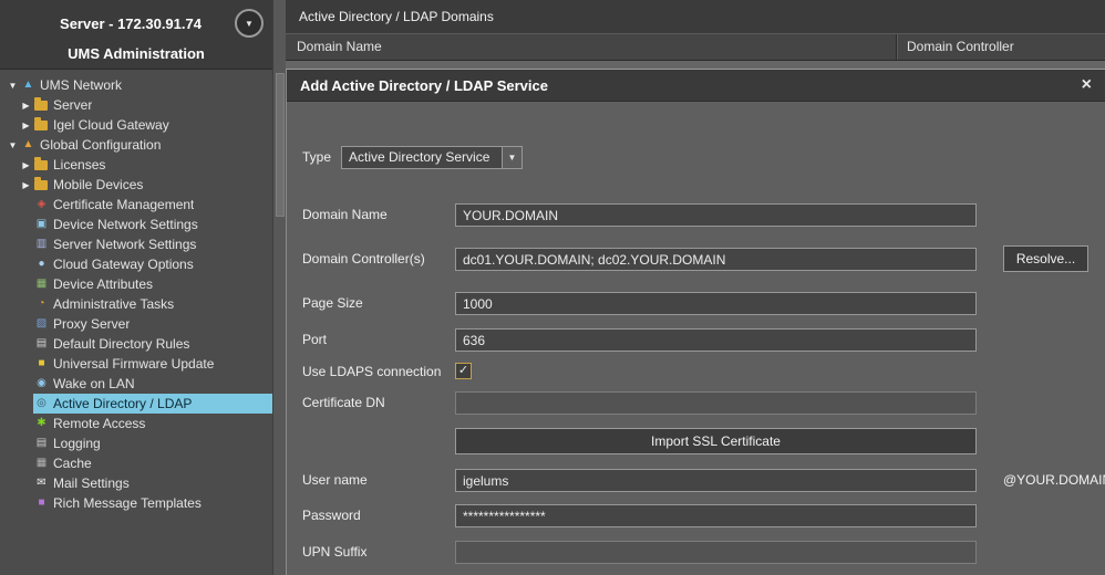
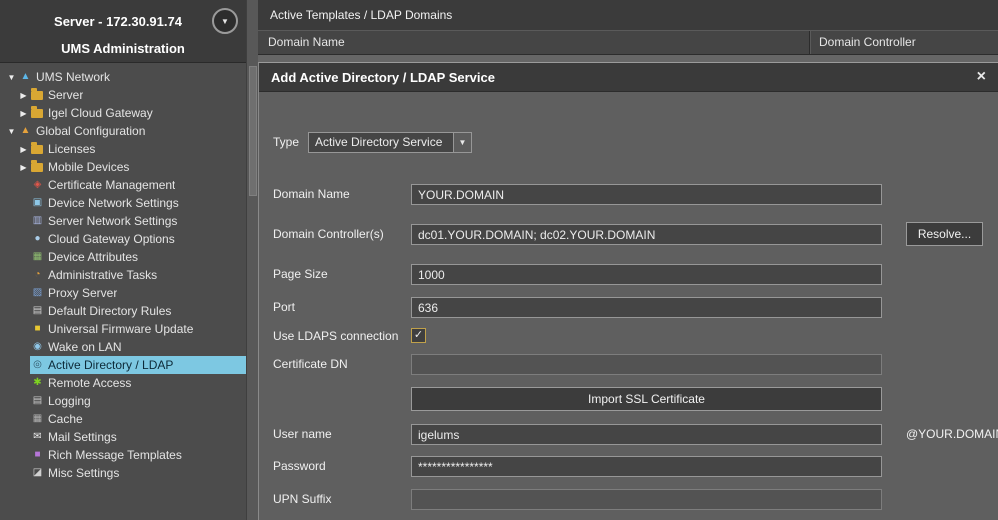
  Server - 172.30.91.74
  ▼
  UMS Administration
  ▼
  ▲
  UMS Network
  ▶
  Server
  ▶
  Igel Cloud Gateway
  ▼
  ▲
  Global Configuration
  ▶
  Licenses
  ▶
  Mobile Devices
  ◈
  Certificate Management
  ▣
  Device Network Settings
  ▥
  Server Network Settings
  ●
  Cloud Gateway Options
  ▦
  Device Attributes
  ◔
  Administrative Tasks
  ▨
  Proxy Server
  ▤
  Default Directory Rules
  ■
  Universal Firmware Update
  ◉
  Wake on LAN
  ◎
  Active Directory / LDAP
  ✱
  Remote Access
  ▤
  Logging
  ▦
  Cache
  ✉
  Mail Settings
  ■
  Rich Message Templates
+ ◪
+ Misc Settings
- Active Directory / LDAP Domains
+ Active Templates / LDAP Domains
  Domain Name
  Domain Controller
  Add Active Directory / LDAP Service
  ×
  Type
  Active Directory Service
  ▼
  Domain Name
  YOUR.DOMAIN
  Domain Controller(s)
  dc01.YOUR.DOMAIN; dc02.YOUR.DOMAIN
  Resolve...
  Page Size
  1000
  Port
  636
  Use LDAPS connection
  ✓
  Certificate DN
  Import SSL Certificate
  User name
  igelums
  @YOUR.DOMAI
  Password
  ****************
  UPN Suffix
